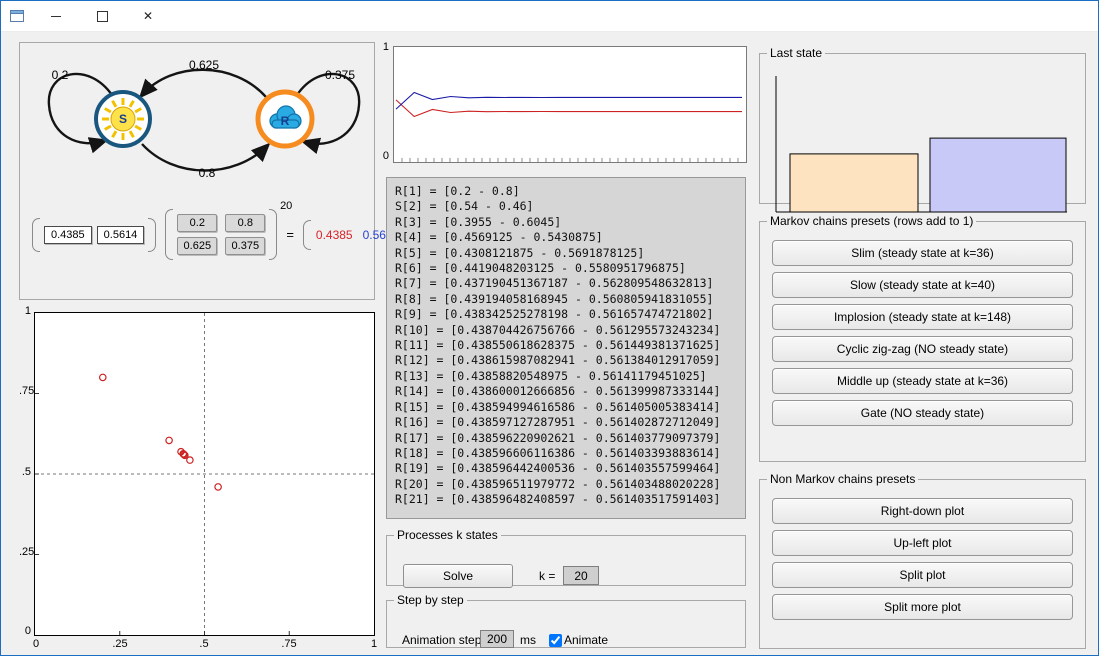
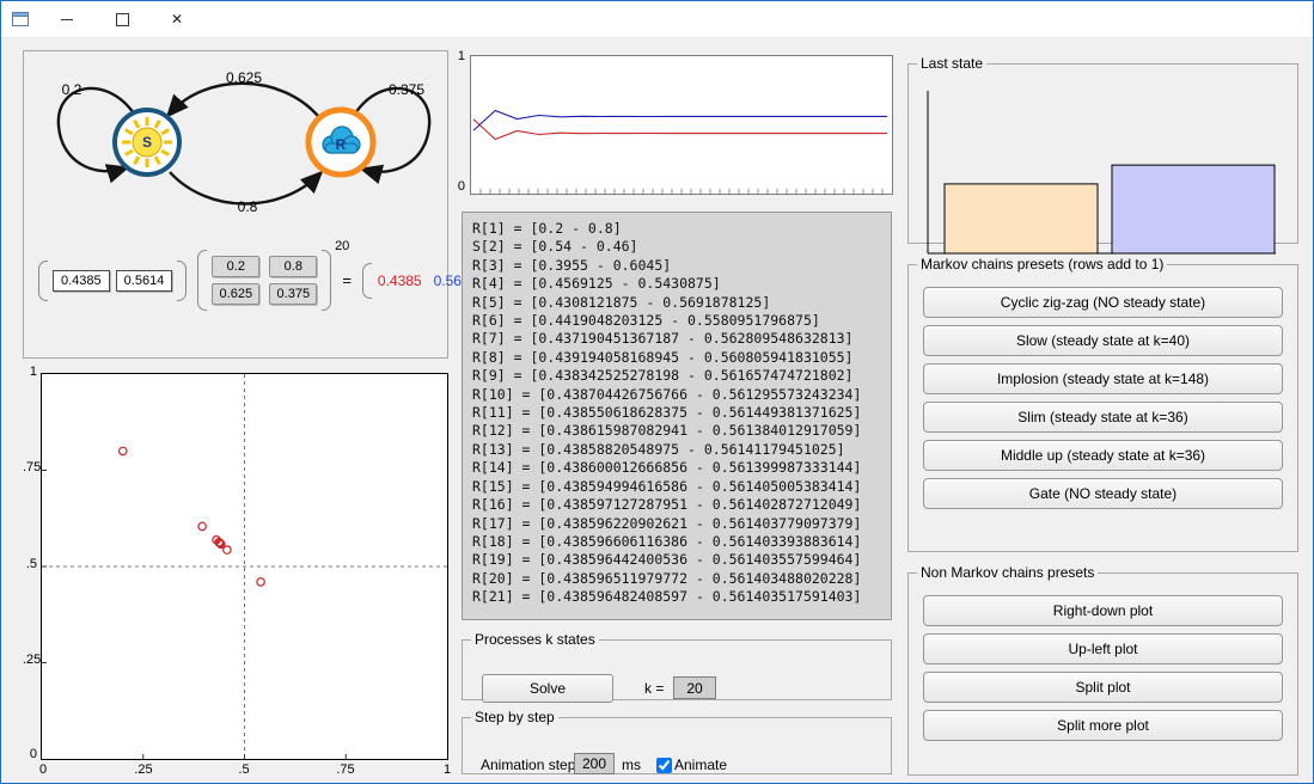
  ✕
  0.2
  0.625
  0.375
  0.8
  S
  R
  0.4385
  0.5614
  0.2
  0.8
  0.625
  0.375
  20
  =
  0.4385
  1
  .75
  .5
  .25
  0
  0
  .25
  .5
  .75
  1
  1
  0
  R[1] = [0.2 - 0.8]
  S[2] = [0.54 - 0.46]
  R[3] = [0.3955 - 0.6045]
  R[4] = [0.4569125 - 0.5430875]
  R[5] = [0.4308121875 - 0.5691878125]
  R[6] = [0.4419048203125 - 0.5580951796875]
  R[7] = [0.437190451367187 - 0.562809548632813]
  R[8] = [0.439194058168945 - 0.560805941831055]
  R[9] = [0.438342525278198 - 0.561657474721802]
  R[10] = [0.438704426756766 - 0.561295573243234]
  R[11] = [0.438550618628375 - 0.561449381371625]
  R[12] = [0.438615987082941 - 0.561384012917059]
  R[13] = [0.43858820548975 - 0.56141179451025]
  R[14] = [0.438600012666856 - 0.561399987333144]
  R[15] = [0.438594994616586 - 0.561405005383414]
  R[16] = [0.438597127287951 - 0.561402872712049]
  R[17] = [0.438596220902621 - 0.561403779097379]
  R[18] = [0.438596606116386 - 0.561403393883614]
  R[19] = [0.438596442400536 - 0.561403557599464]
  R[20] = [0.438596511979772 - 0.561403488020228]
  R[21] = [0.438596482408597 - 0.561403517591403]
  Processes k states
  Solve
  k =
  20
  Step by step
  Animation step
  200
  ms
  Animate
  Last state
  Markov chains presets (rows add to 1)
- Slim (steady state at k=36)
+ Cyclic zig-zag (NO steady state)
  Slow (steady state at k=40)
  Implosion (steady state at k=148)
- Cyclic zig-zag (NO steady state)
+ Slim (steady state at k=36)
  Middle up (steady state at k=36)
  Gate (NO steady state)
  Non Markov chains presets
  Right-down plot
  Up-left plot
  Split plot
  Split more plot
